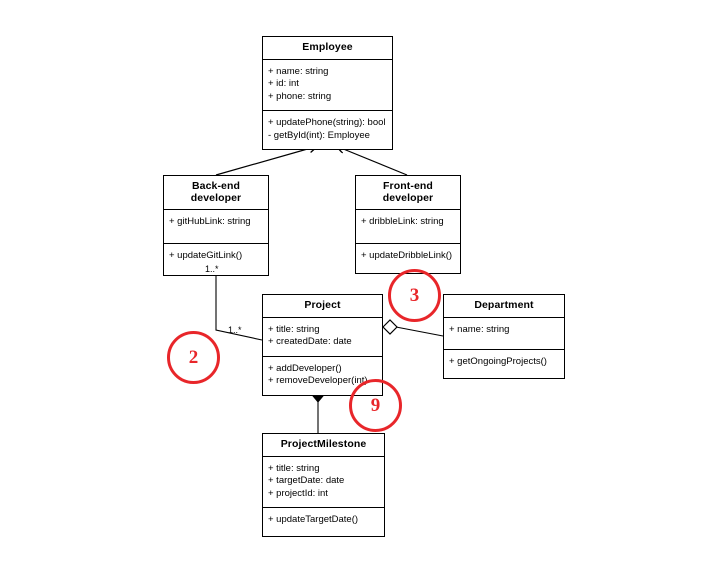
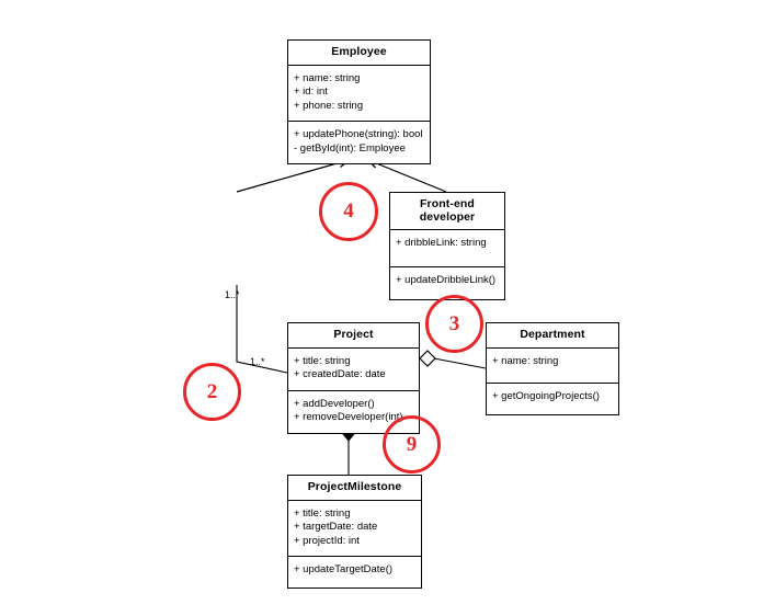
  Employee
  + name: string
  + id: int
  + phone: string
  + updatePhone(string): bool
  - getById(int): Employee
- Back-end developer
- + gitHubLink: string
- + updateGitLink()
  Front-end developer
  + dribbleLink: string
  + updateDribbleLink()
  Project
  + title: string
  + createdDate: date
  + addDeveloper()
  + removeDeveloper(int)
  Department
  + name: string
  + getOngoingProjects()
  ProjectMilestone
  + title: string
  + targetDate: date
  + projectId: int
  + updateTargetDate()
  1..*
  1..*
+ 4
  3
  2
  9
